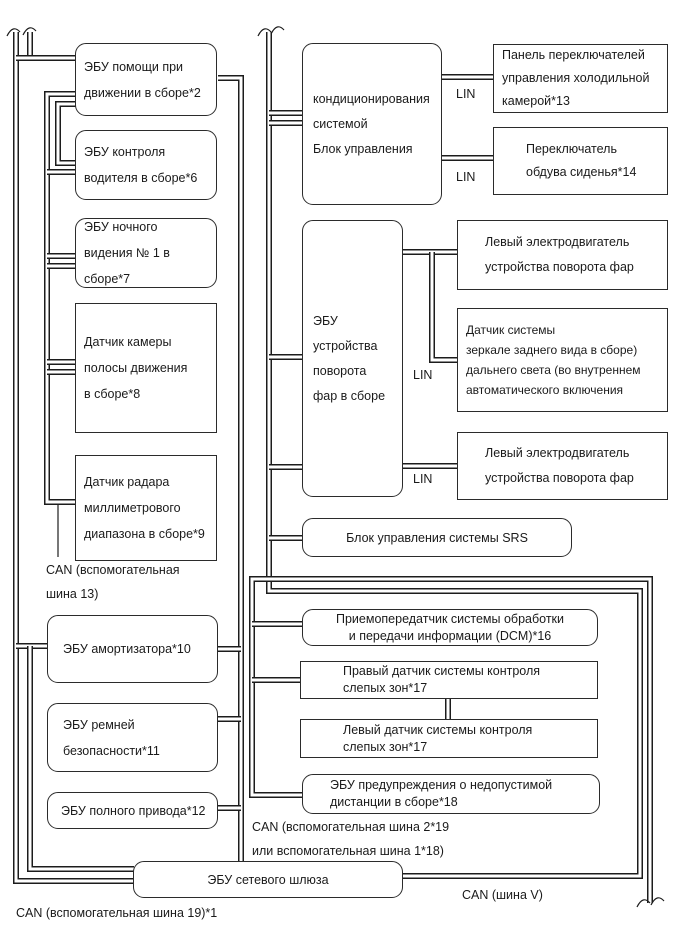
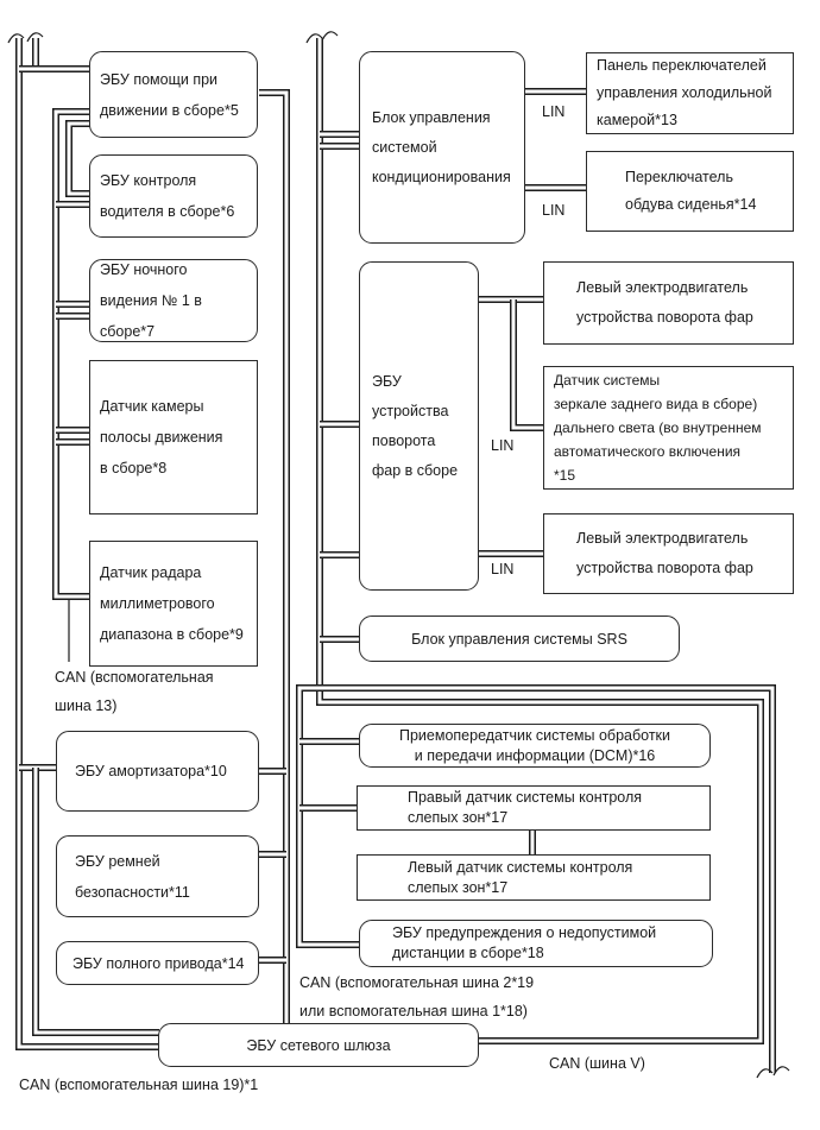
  ЭБУ помощи при
- движении в сборе*2
+ движении в сборе*5
  ЭБУ контроля
  водителя в сборе*6
  ЭБУ ночного
  видения № 1 в
  сборе*7
  Датчик камеры
  полосы движения
  в сборе*8
  Датчик радара
  миллиметрового
  диапазона в сборе*9
  CAN (вспомогательная
  шина 13)
  ЭБУ амортизатора*10
  ЭБУ ремней
  безопасности*11
- ЭБУ полного привода*12
+ ЭБУ полного привода*14
  ЭБУ сетевого шлюза
  CAN (вспомогательная шина 19)*1
- кондиционирования
+ Блок управления
  системой
- Блок управления
+ кондиционирования
  Панель переключателей
  управления холодильной
  камерой*13
  Переключатель
  обдува сиденья*14
  LIN
  LIN
  ЭБУ
  устройства
  поворота
  фар в сборе
  Левый электродвигатель
  устройства поворота фар
  Датчик системы
  зеркале заднего вида в сборе)
  дальнего света (во внутреннем
  автоматического включения
+ *15
  Левый электродвигатель
  устройства поворота фар
  LIN
  LIN
  Блок управления системы SRS
  Приемопередатчик системы обработки
  и передачи информации (DCM)*16
  Правый датчик системы контроля
  слепых зон*17
  Левый датчик системы контроля
  слепых зон*17
  ЭБУ предупреждения о недопустимой
  дистанции в сборе*18
  CAN (вспомогательная шина 2*19
  или вспомогательная шина 1*18)
  CAN (шина V)
